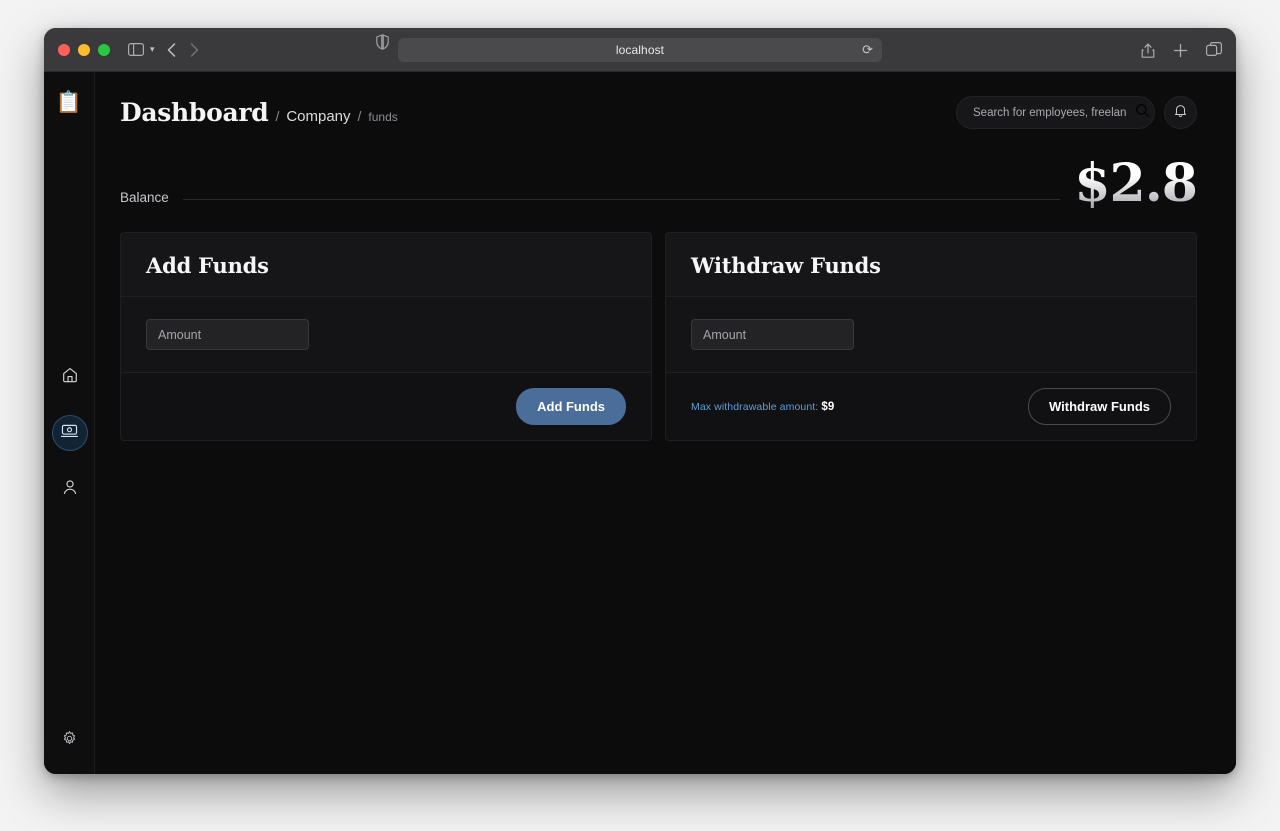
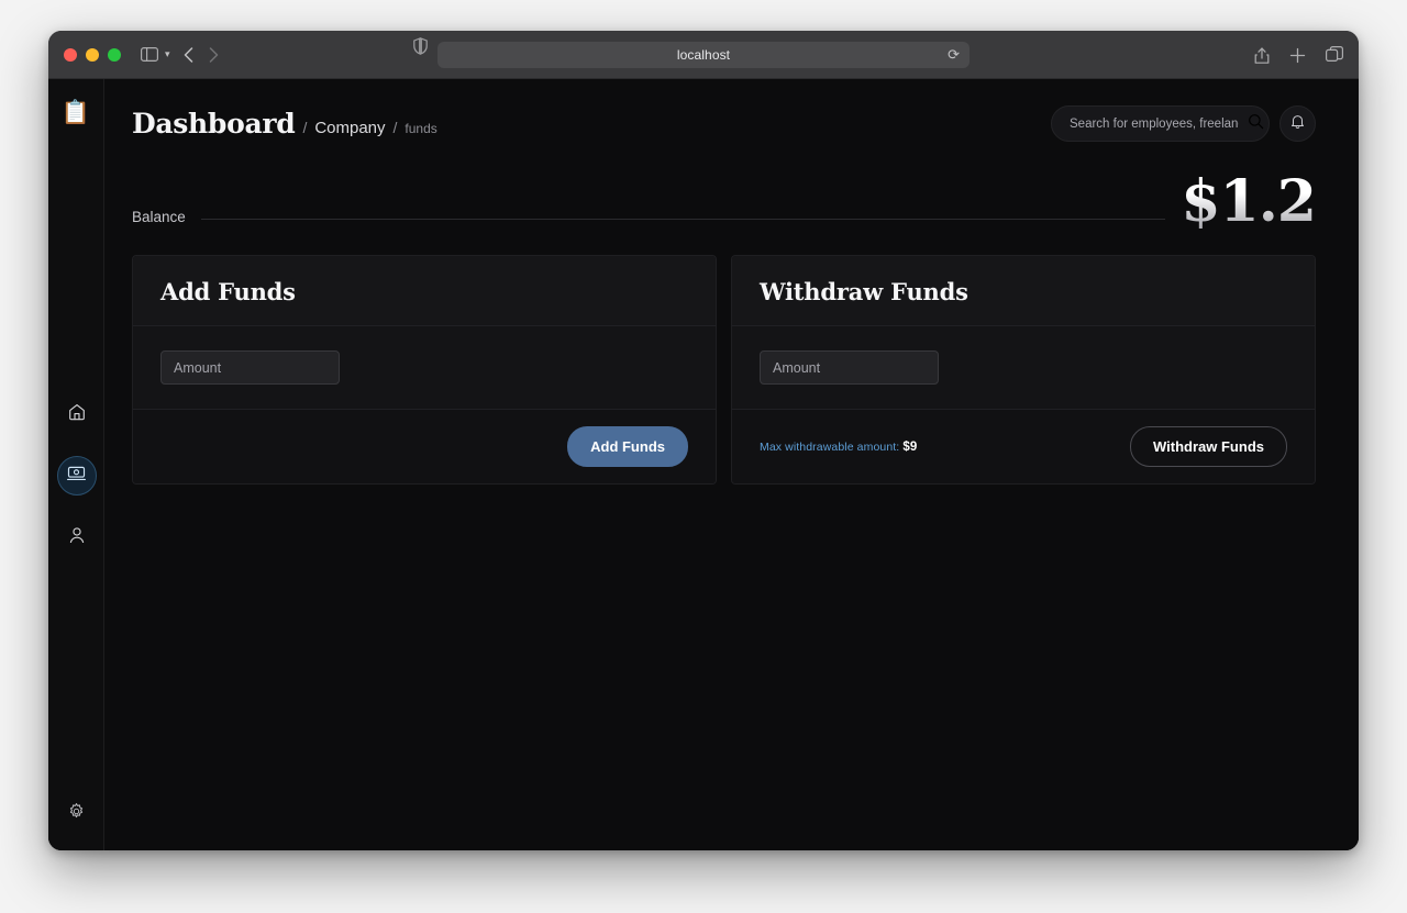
  ▾
  localhost
  ⟳
  📋
  Dashboard
  /
  Company
  /
  funds
  Search for employees, freelan
  Balance
- $2.8
+ $1.2
  Add Funds
  Amount
  Add Funds
  Withdraw Funds
  Amount
  Max withdrawable amount: $9
  Withdraw Funds
